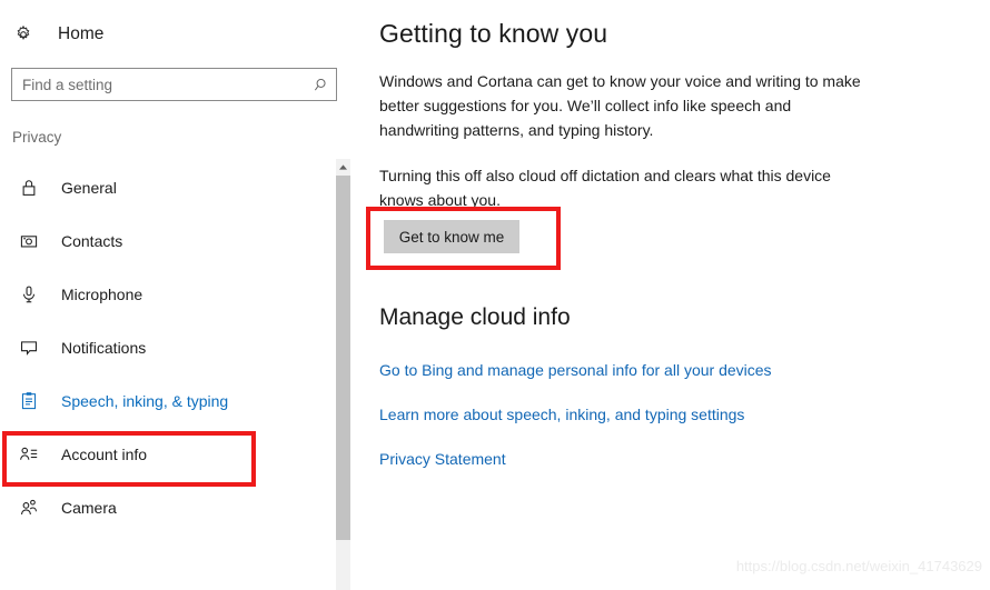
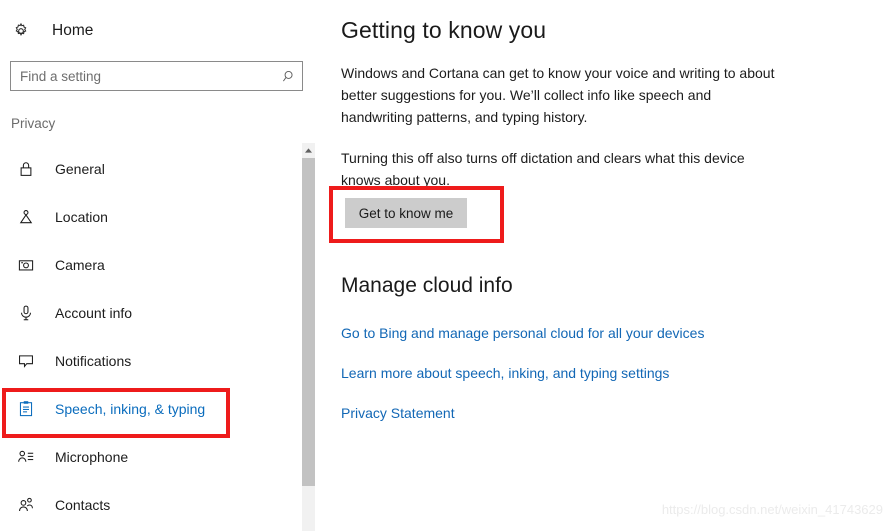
  Home
  Find a setting
  Privacy
  General
+ Location
- Contacts
+ Camera
- Microphone
+ Account info
  Notifications
  Speech, inking, & typing
- Account info
+ Microphone
- Camera
+ Contacts
  Getting to know you
- Windows and Cortana can get to know your voice and writing to make better suggestions for you. We’ll collect info like speech and handwriting patterns, and typing history.
+ Windows and Cortana can get to know your voice and writing to about better suggestions for you. We’ll collect info like speech and handwriting patterns, and typing history.
- Turning this off also cloud off dictation and clears what this device knows about you.
+ Turning this off also turns off dictation and clears what this device knows about you.
  Get to know me
  Manage cloud info
- Go to Bing and manage personal info for all your devices
+ Go to Bing and manage personal cloud for all your devices
  Learn more about speech, inking, and typing settings
  Privacy Statement
